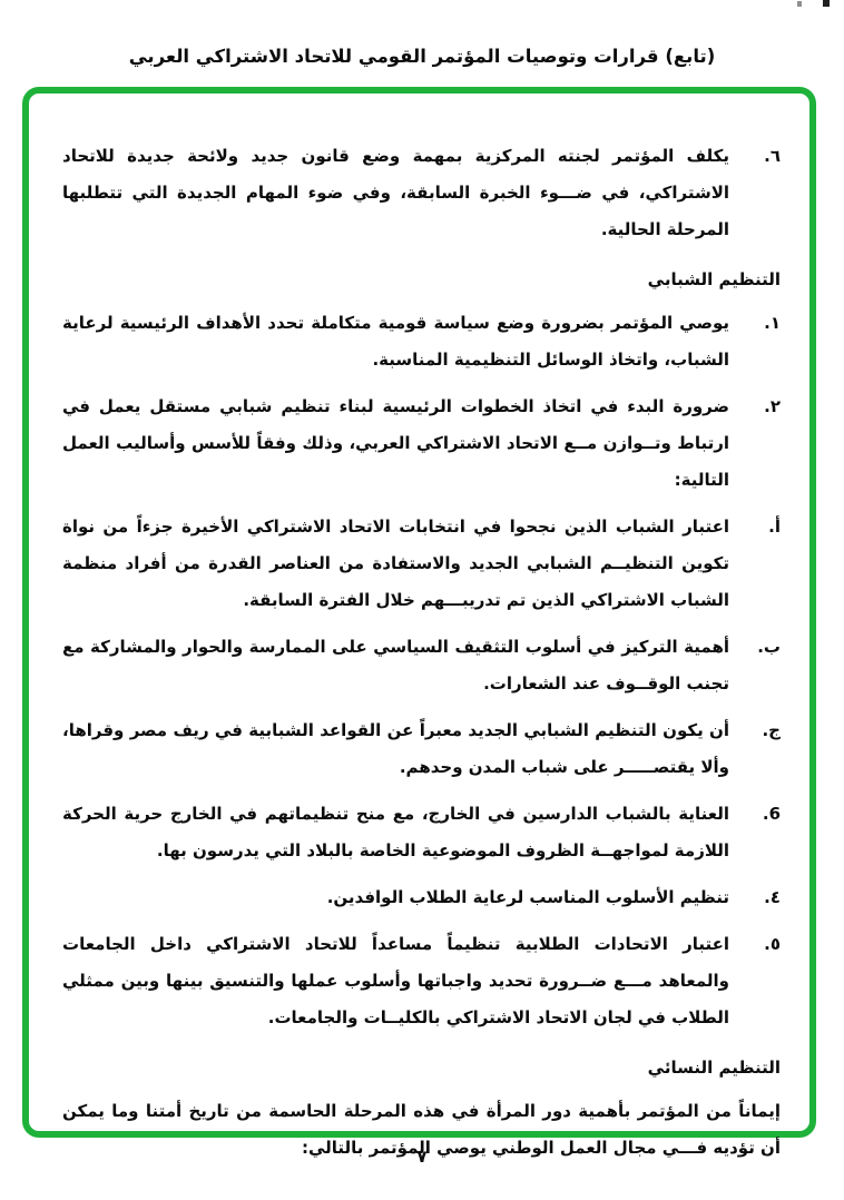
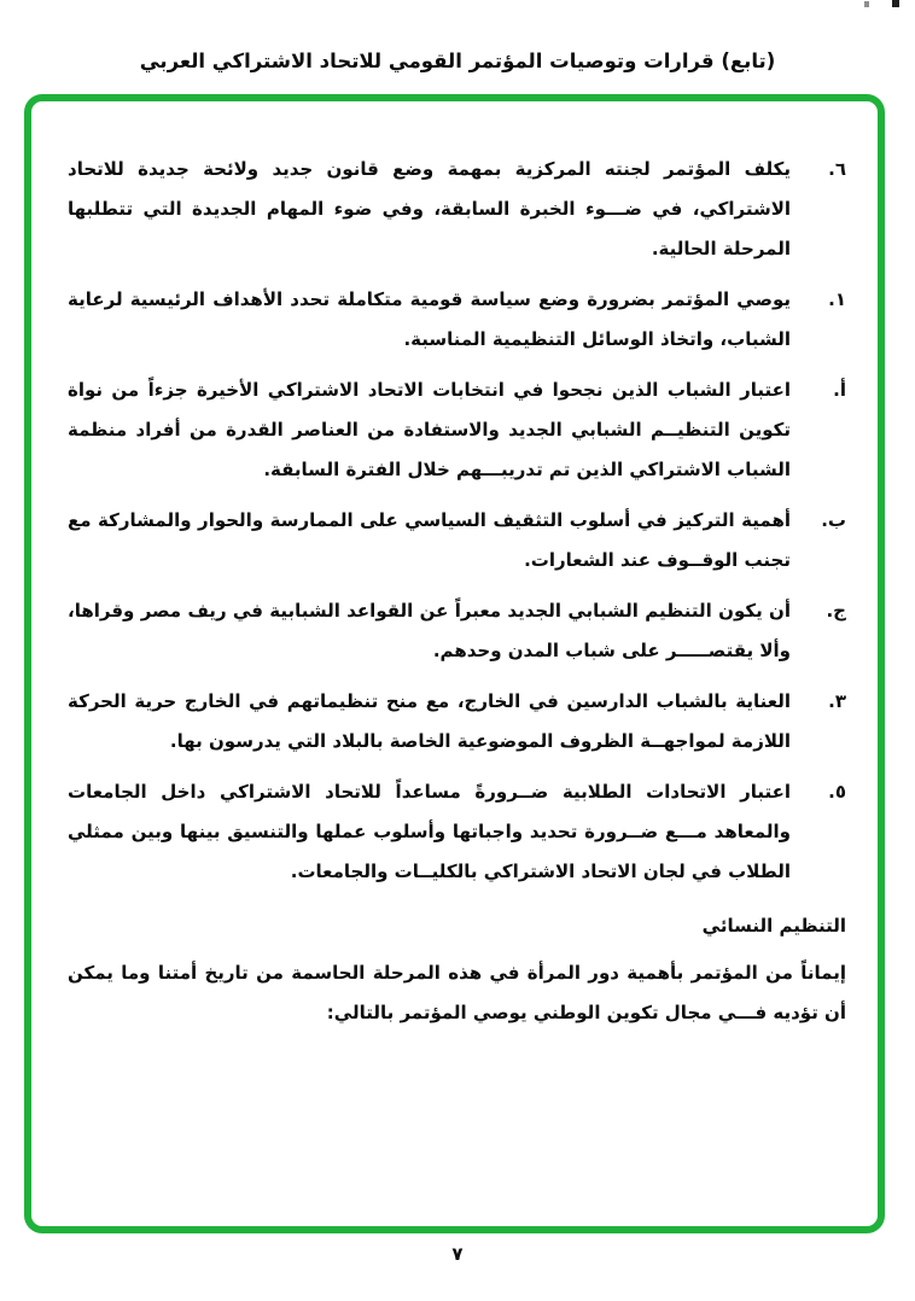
  (تابع) قرارات وتوصيات المؤتمر القومي للاتحاد الاشتراكي العربي
  ٦.
  يكلف المؤتمر لجنته المركزية بمهمة وضع قانون جديد ولائحة جديدة للاتحاد الاشتراكي، في ضـــوء الخبرة السابقة، وفي ضوء المهام الجديدة التي تتطلبها المرحلة الحالية.
- التنظيم الشبابي
  ١.
  يوصي المؤتمر بضرورة وضع سياسة قومية متكاملة تحدد الأهداف الرئيسية لرعاية الشباب، واتخاذ الوسائل التنظيمية المناسبة.
- ٢.
- ضرورة البدء في اتخاذ الخطوات الرئيسية لبناء تنظيم شبابي مستقل يعمل في ارتباط وتــوازن مــع الاتحاد الاشتراكي العربي، وذلك وفقاً للأسس وأساليب العمل التالية:
  أ.
  اعتبار الشباب الذين نجحوا في انتخابات الاتحاد الاشتراكي الأخيرة جزءاً من نواة تكوين التنظيــم الشبابي الجديد والاستفادة من العناصر القدرة من أفراد منظمة الشباب الاشتراكي الذين تم تدريبـــهم خلال الفترة السابقة.
  ب.
  أهمية التركيز في أسلوب التثقيف السياسي على الممارسة والحوار والمشاركة مع تجنب الوقــوف عند الشعارات.
  ج.
  أن يكون التنظيم الشبابي الجديد معبراً عن القواعد الشبابية في ريف مصر وقراها، وألا يقتصـــــر على شباب المدن وحدهم.
- 6.
+ ٣.
  العناية بالشباب الدارسين في الخارج، مع منح تنظيماتهم في الخارج حرية الحركة اللازمة لمواجهــة الظروف الموضوعية الخاصة بالبلاد التي يدرسون بها.
- ٤.
- تنظيم الأسلوب المناسب لرعاية الطلاب الوافدين.
  ٥.
- اعتبار الاتحادات الطلابية تنظيماً مساعداً للاتحاد الاشتراكي داخل الجامعات والمعاهد مـــع ضــرورة تحديد واجباتها وأسلوب عملها والتنسيق بينها وبين ممثلي الطلاب في لجان الاتحاد الاشتراكي بالكليــات والجامعات.
+ اعتبار الاتحادات الطلابية ضــرورةً مساعداً للاتحاد الاشتراكي داخل الجامعات والمعاهد مـــع ضــرورة تحديد واجباتها وأسلوب عملها والتنسيق بينها وبين ممثلي الطلاب في لجان الاتحاد الاشتراكي بالكليــات والجامعات.
  التنظيم النسائي
- إيماناً من المؤتمر بأهمية دور المرأة في هذه المرحلة الحاسمة من تاريخ أمتنا وما يمكن أن تؤديه فـــي مجال العمل الوطني يوصي المؤتمر بالتالي:
+ إيماناً من المؤتمر بأهمية دور المرأة في هذه المرحلة الحاسمة من تاريخ أمتنا وما يمكن أن تؤديه فـــي مجال تكوين الوطني يوصي المؤتمر بالتالي:
  ٧
